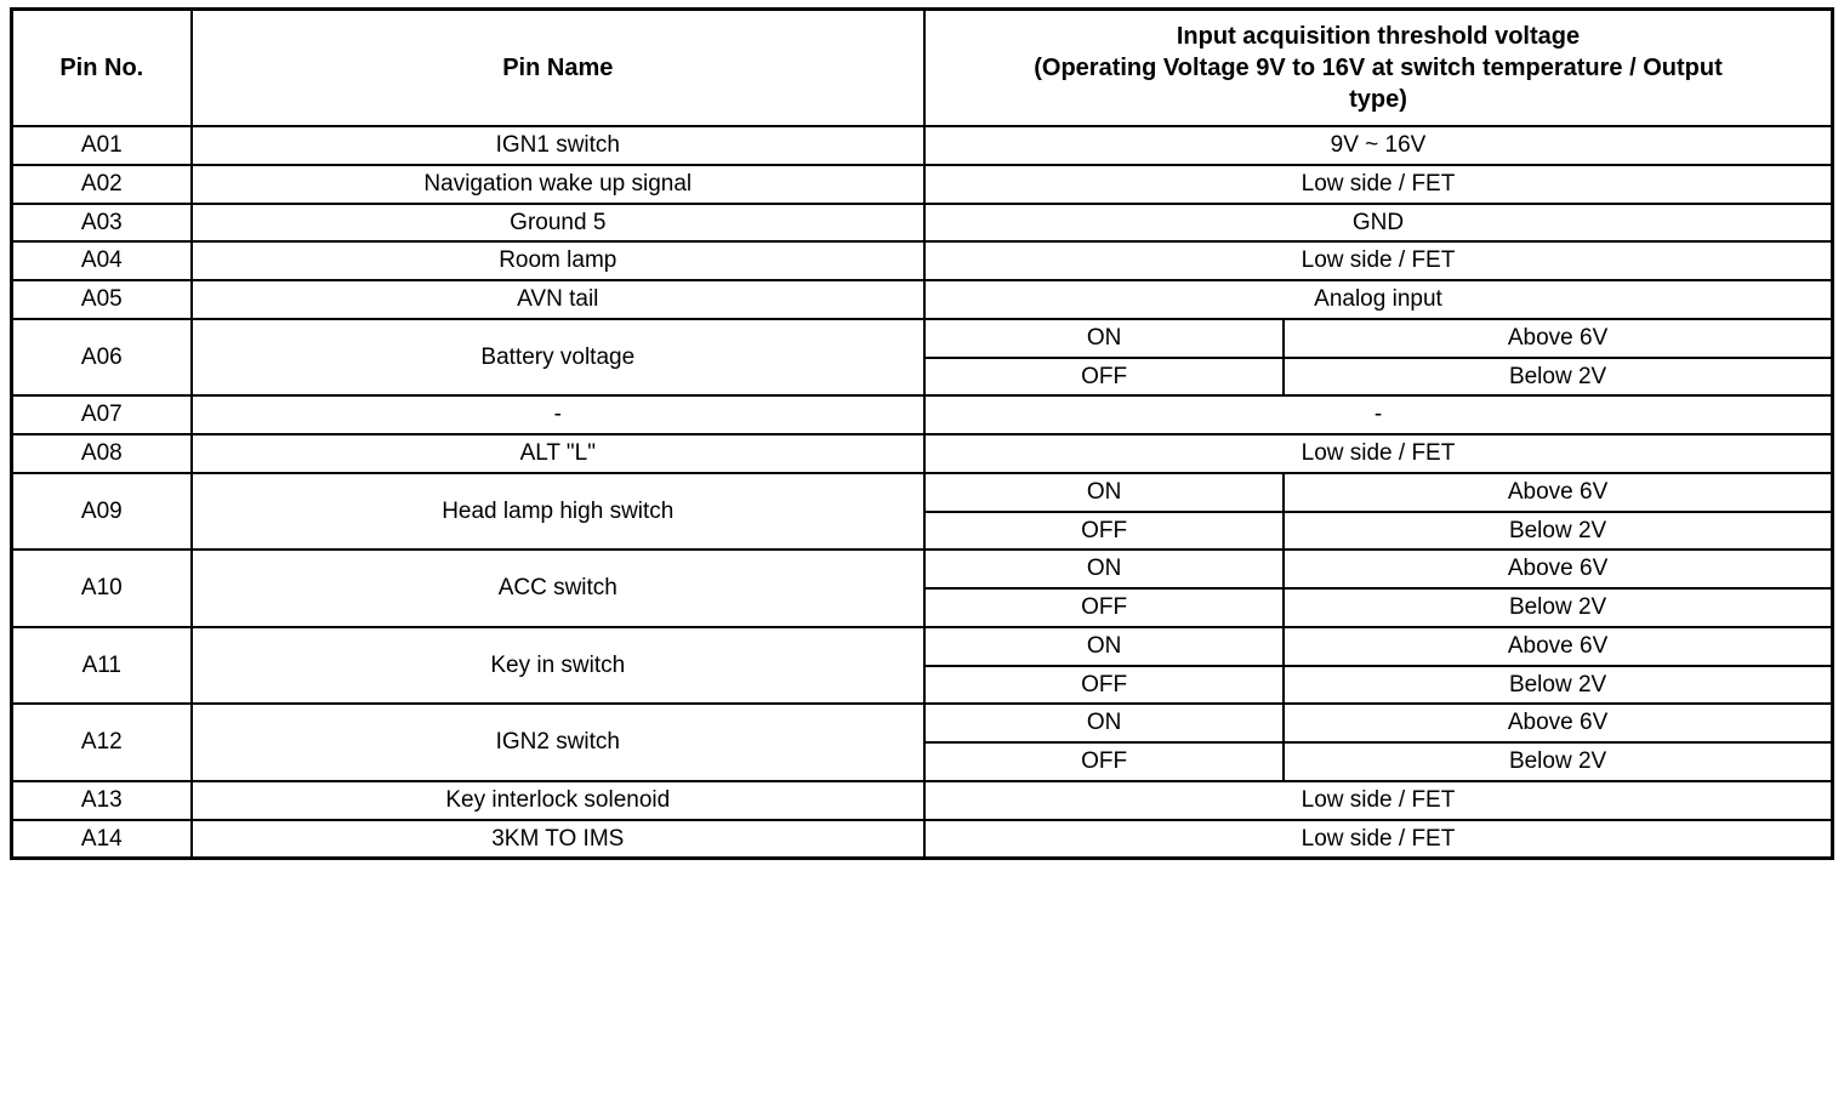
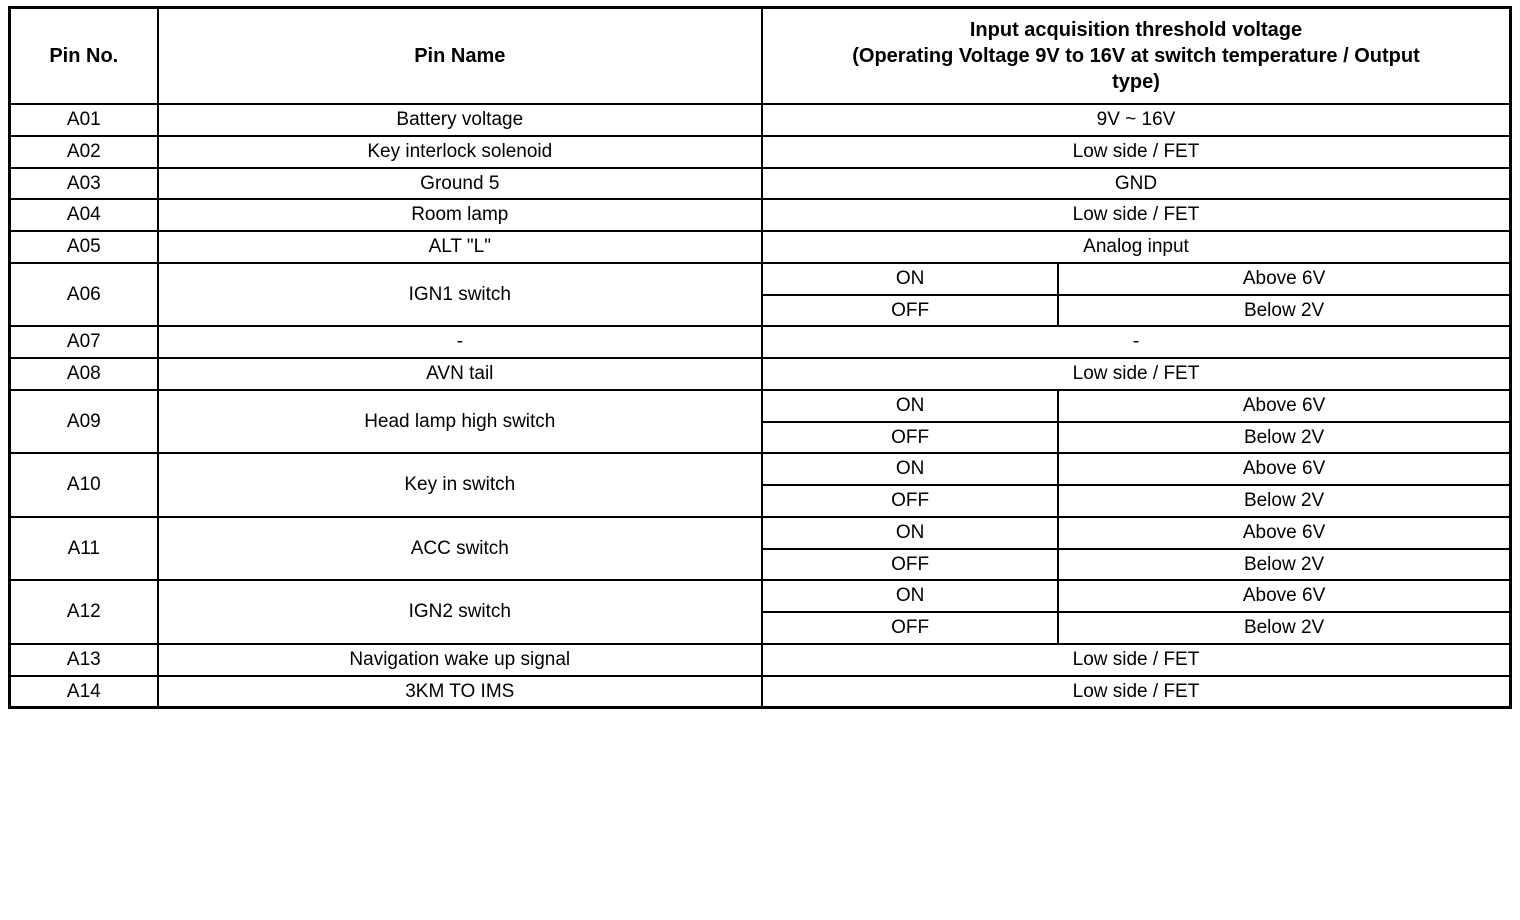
  Pin No.	Pin Name	Input acquisition threshold voltage (Operating Voltage 9V to 16V at switch temperature / Output type)
- A01	IGN1 switch	9V ~ 16V
+ A01	Battery voltage	9V ~ 16V
- A02	Navigation wake up signal	Low side / FET
+ A02	Key interlock solenoid	Low side / FET
  A03	Ground 5	GND
  A04	Room lamp	Low side / FET
- A05	AVN tail	Analog input
+ A05	ALT "L"	Analog input
- A06	Battery voltage	ON	Above 6V
+ A06	IGN1 switch	ON	Above 6V
  OFF	Below 2V
  A07	-	-
- A08	ALT "L"	Low side / FET
+ A08	AVN tail	Low side / FET
  A09	Head lamp high switch	ON	Above 6V
  OFF	Below 2V
- A10	ACC switch	ON	Above 6V
+ A10	Key in switch	ON	Above 6V
  OFF	Below 2V
- A11	Key in switch	ON	Above 6V
+ A11	ACC switch	ON	Above 6V
  OFF	Below 2V
  A12	IGN2 switch	ON	Above 6V
  OFF	Below 2V
- A13	Key interlock solenoid	Low side / FET
+ A13	Navigation wake up signal	Low side / FET
  A14	3KM TO IMS	Low side / FET
